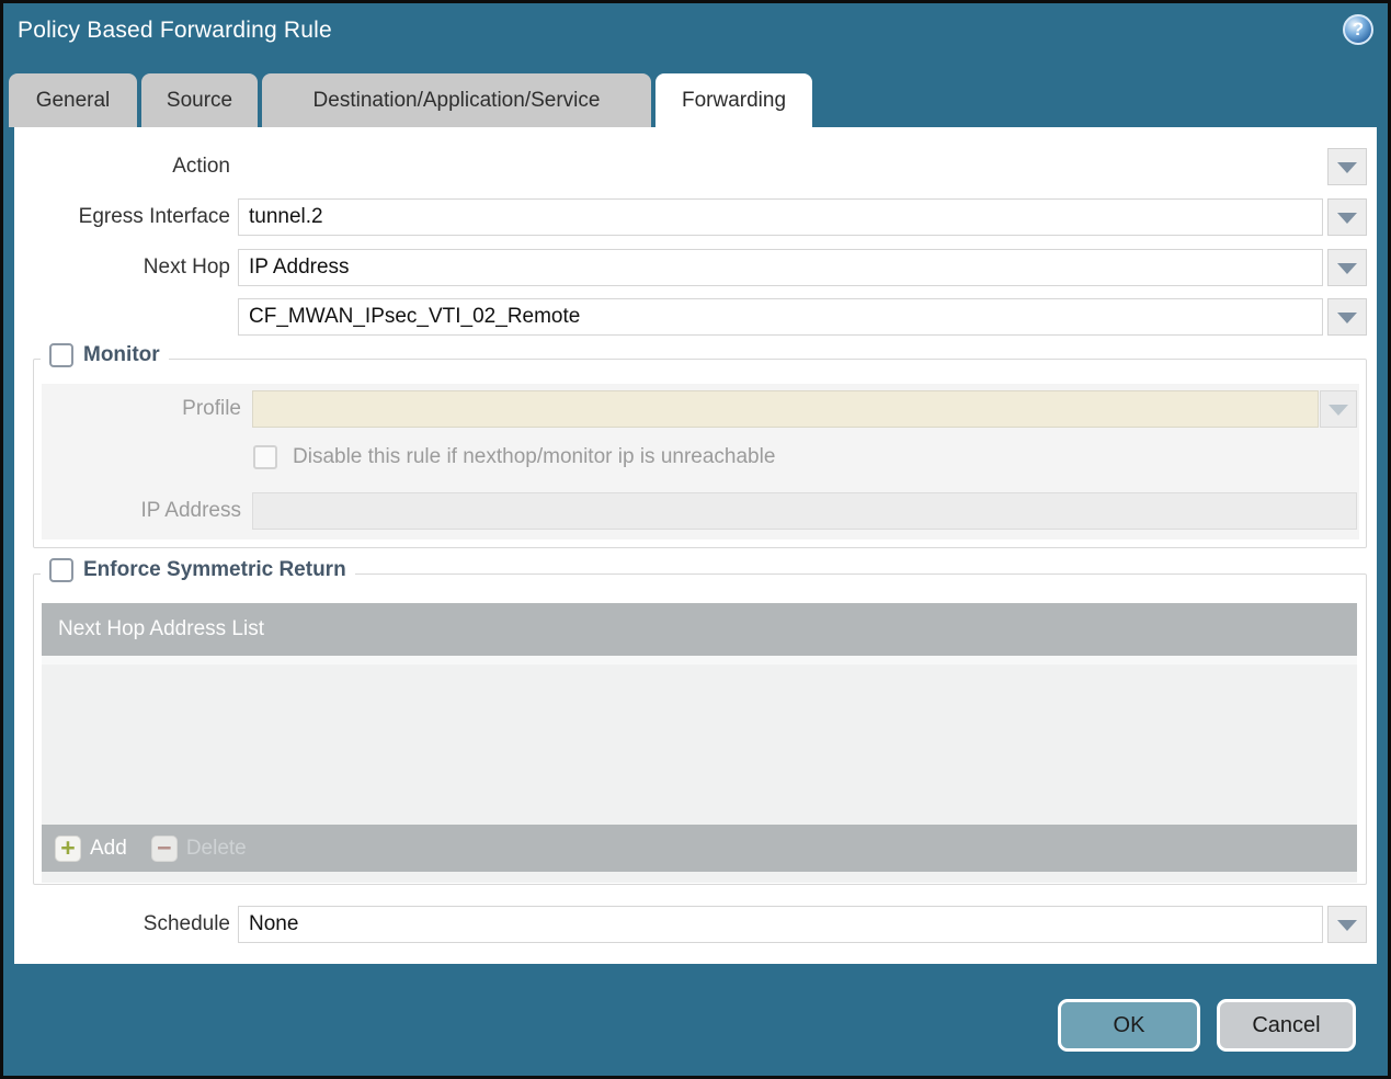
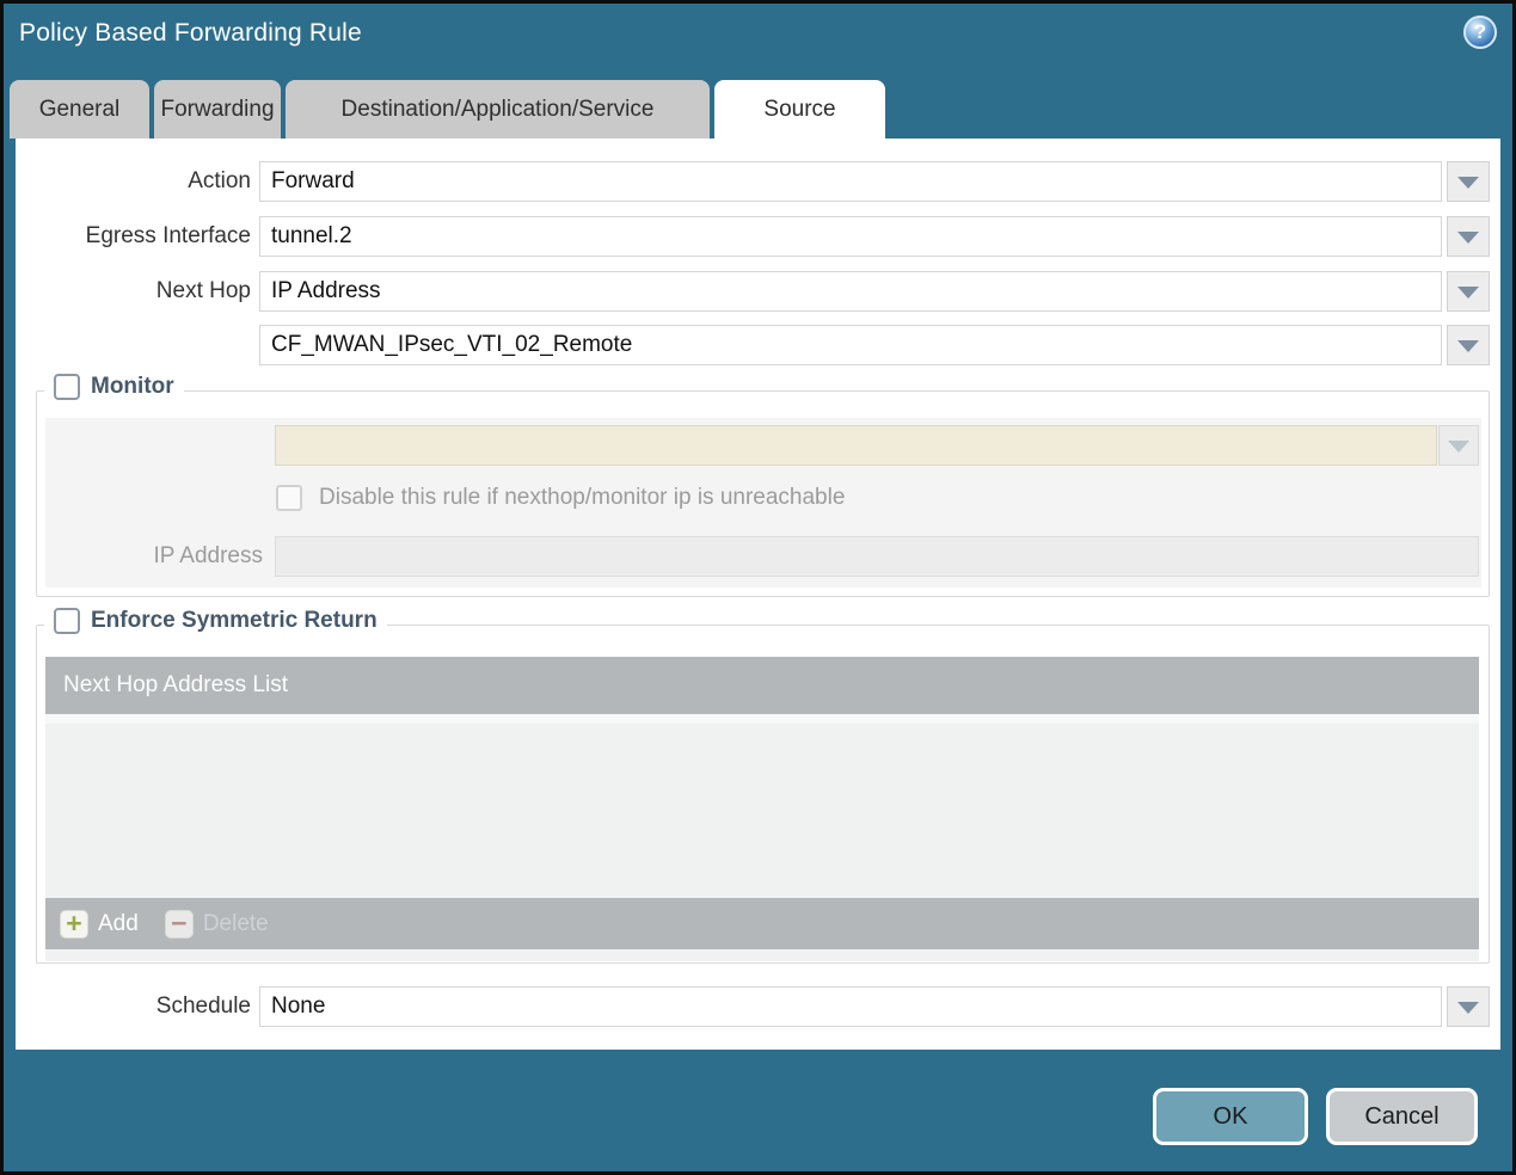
  Policy Based Forwarding Rule
  ?
  General
- Source
+ Forwarding
  Destination/Application/Service
- Forwarding
+ Source
  Action
+ Forward
  Egress Interface
  tunnel.2
  Next Hop
  IP Address
  CF_MWAN_IPsec_VTI_02_Remote
  Monitor
- Profile
  Disable this rule if nexthop/monitor ip is unreachable
  IP Address
  Enforce Symmetric Return
  Next Hop Address List
  +
  Add
  −
  Delete
  Schedule
  None
  OK
  Cancel
